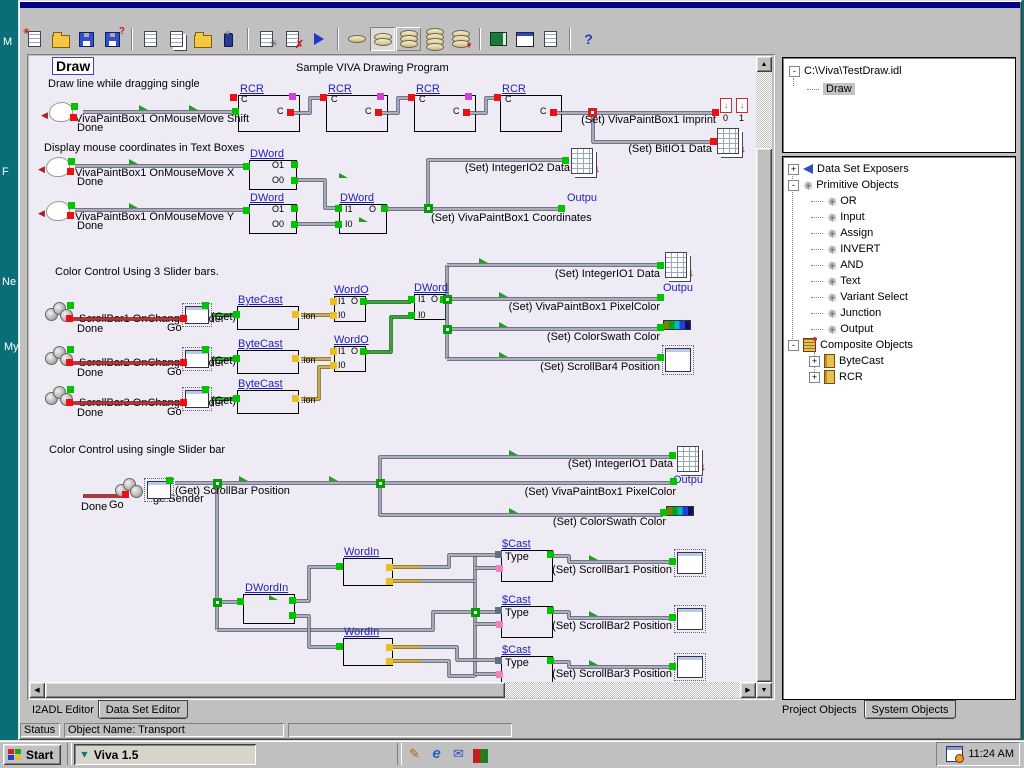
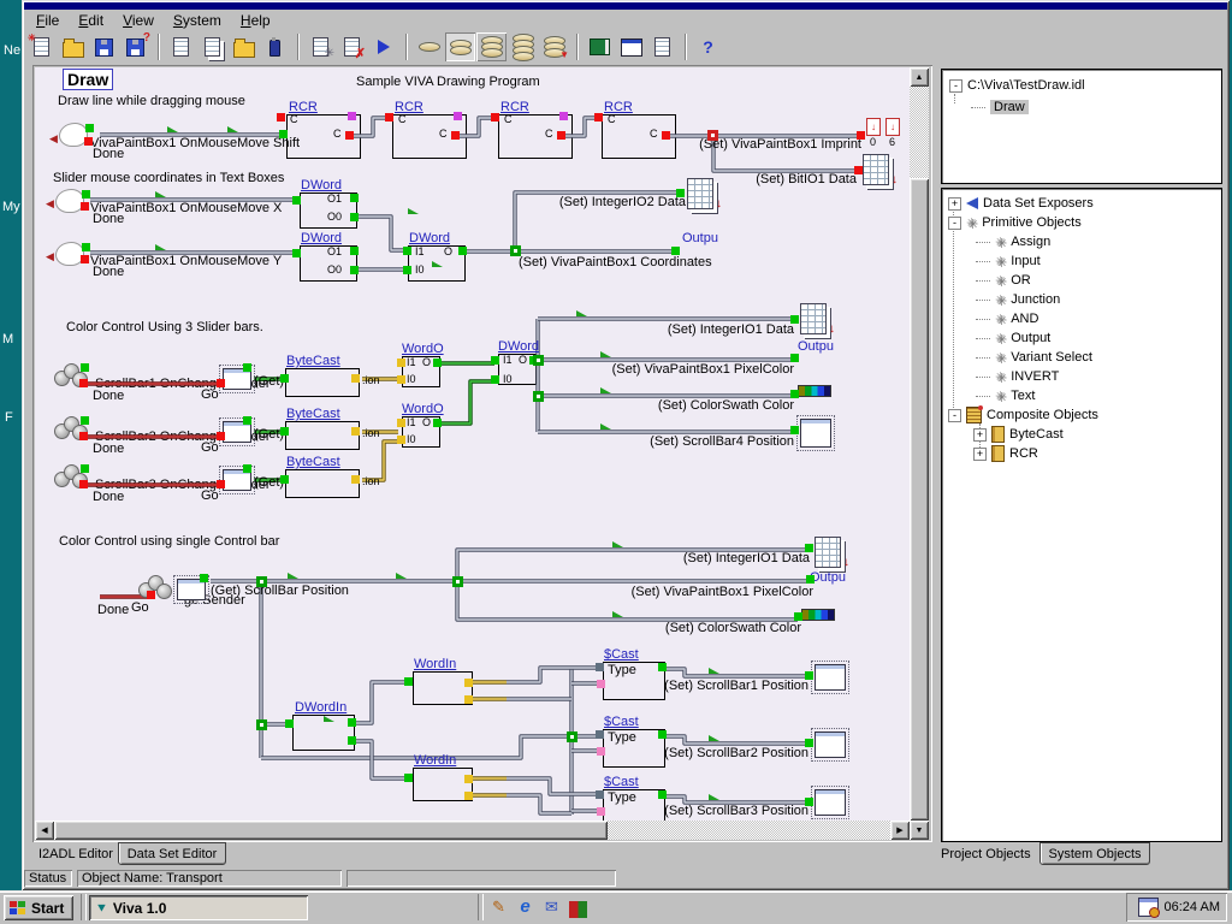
- M
+ Ne
- F
+ My
- Ne
+ M
- My
+ F
+ File
+ Edit
+ View
+ System
+ Help
  ✳
  ?
  ✳
  ✗
  ▼
  ?
  Draw
  Sample VIVA Drawing Program
- Draw line while dragging single
+ Draw line while dragging mouse
- Display mouse coordinates in Text Boxes
+ Slider mouse coordinates in Text Boxes
  Color Control Using 3 Slider bars.
- Color Control using single Slider bar
+ Color Control using single Control bar
  ◀
  VivaPaintBox1 OnMouseMove Shift
  Done
  RCR
  RCR
  RCR
  RCR
  C
  C
  C
  C
  C
  C
  C
  C
  (Set) VivaPaintBox1 Imprint
  ↓
  ↓
  0
- 1
+ 6
  (Set) BitIO1 Data
  ↓
  ◀
  VivaPaintBox1 OnMouseMove X
  Done
  ◀
  VivaPaintBox1 OnMouseMove Y
  Done
  DWord
  O1
  O0
  DWord
  O1
  O0
  DWord
  I1
  I0
  O
  (Set) IntegerIO2 Data
  ↓
  Outpu
  (Set) VivaPaintBox1 Coordinates
  Done
  Go
  (Get
  ByteCast
  .ion
  WordO
  I1
  I0
  O
  Done
  Go
  (Get
  ByteCast
  .ion
  WordO
  I1
  I0
  O
  Done
  Go
  (Get
  ByteCast
  .ion
  DWord
  I1
  I0
  O
  (Set) IntegerIO1 Data
  ↓
  Outpu
  (Set) VivaPaintBox1 PixelColor
  (Set) ColorSwath Color
  (Set) ScrollBar4 Position
  ge Sender
  Done
  Go
  (Get) ScrollBar Position
  (Set) IntegerIO1 Data
  ↓
  Outpu
  (Set) VivaPaintBox1 PixelColor
  (Set) ColorSwath Color
  DWordIn
  WordIn
  WordIn
  $Cast
  Type
  (Set) ScrollBar1 Position
  $Cast
  Type
  (Set) ScrollBar2 Position
  $Cast
  Type
  (Set) ScrollBar3 Position
  -
  C:\Viva\TestDraw.idl
  Draw
  +
  Data Set Exposers
  -
  ✳
  Primitive Objects
  ✳
- OR
+ Assign
  ✳
  Input
  ✳
- Assign
+ OR
  ✳
- INVERT
+ Junction
  ✳
  AND
  ✳
- Text
+ Output
  ✳
  Variant Select
  ✳
- Junction
+ INVERT
  ✳
- Output
+ Text
  -
  Composite Objects
  +
  ByteCast
  +
  RCR
  I2ADL Editor
  Data Set Editor
  Project Objects
  System Objects
  Status
  Object Name: Transport
  Start
  ▼
- Viva 1.5
+ Viva 1.0
  ✎
  e
  ✉
- 11:24 AM
+ 06:24 AM
